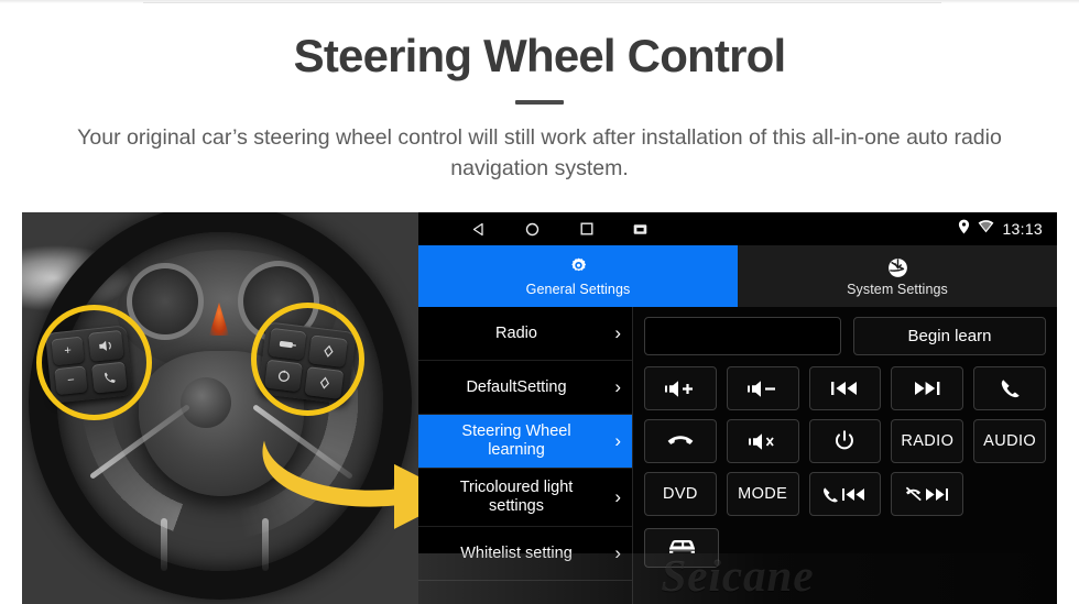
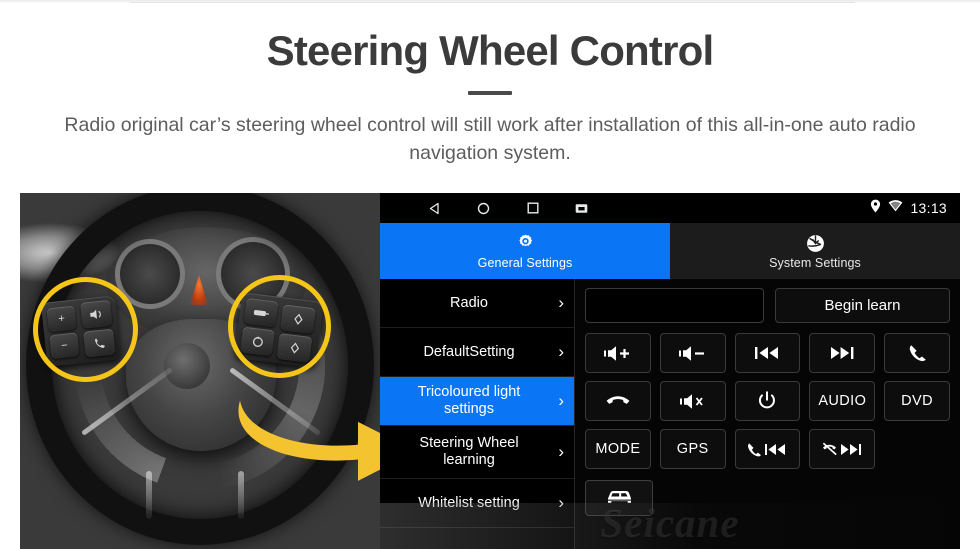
  Steering Wheel Control
- Your original car’s steering wheel control will still work after installation of this all-in-one auto radio navigation system.
+ Radio original car’s steering wheel control will still work after installation of this all-in-one auto radio navigation system.
  13:13
  General Settings
  System Settings
  Radio
  ›
  DefaultSetting
  ›
- Steering Wheel learning
+ Tricoloured light settings
  ›
- Tricoloured light settings
+ Steering Wheel learning
  ›
  Begin learn
- RADIO
  AUDIO
  DVD
  MODE
+ GPS
  Seicane
